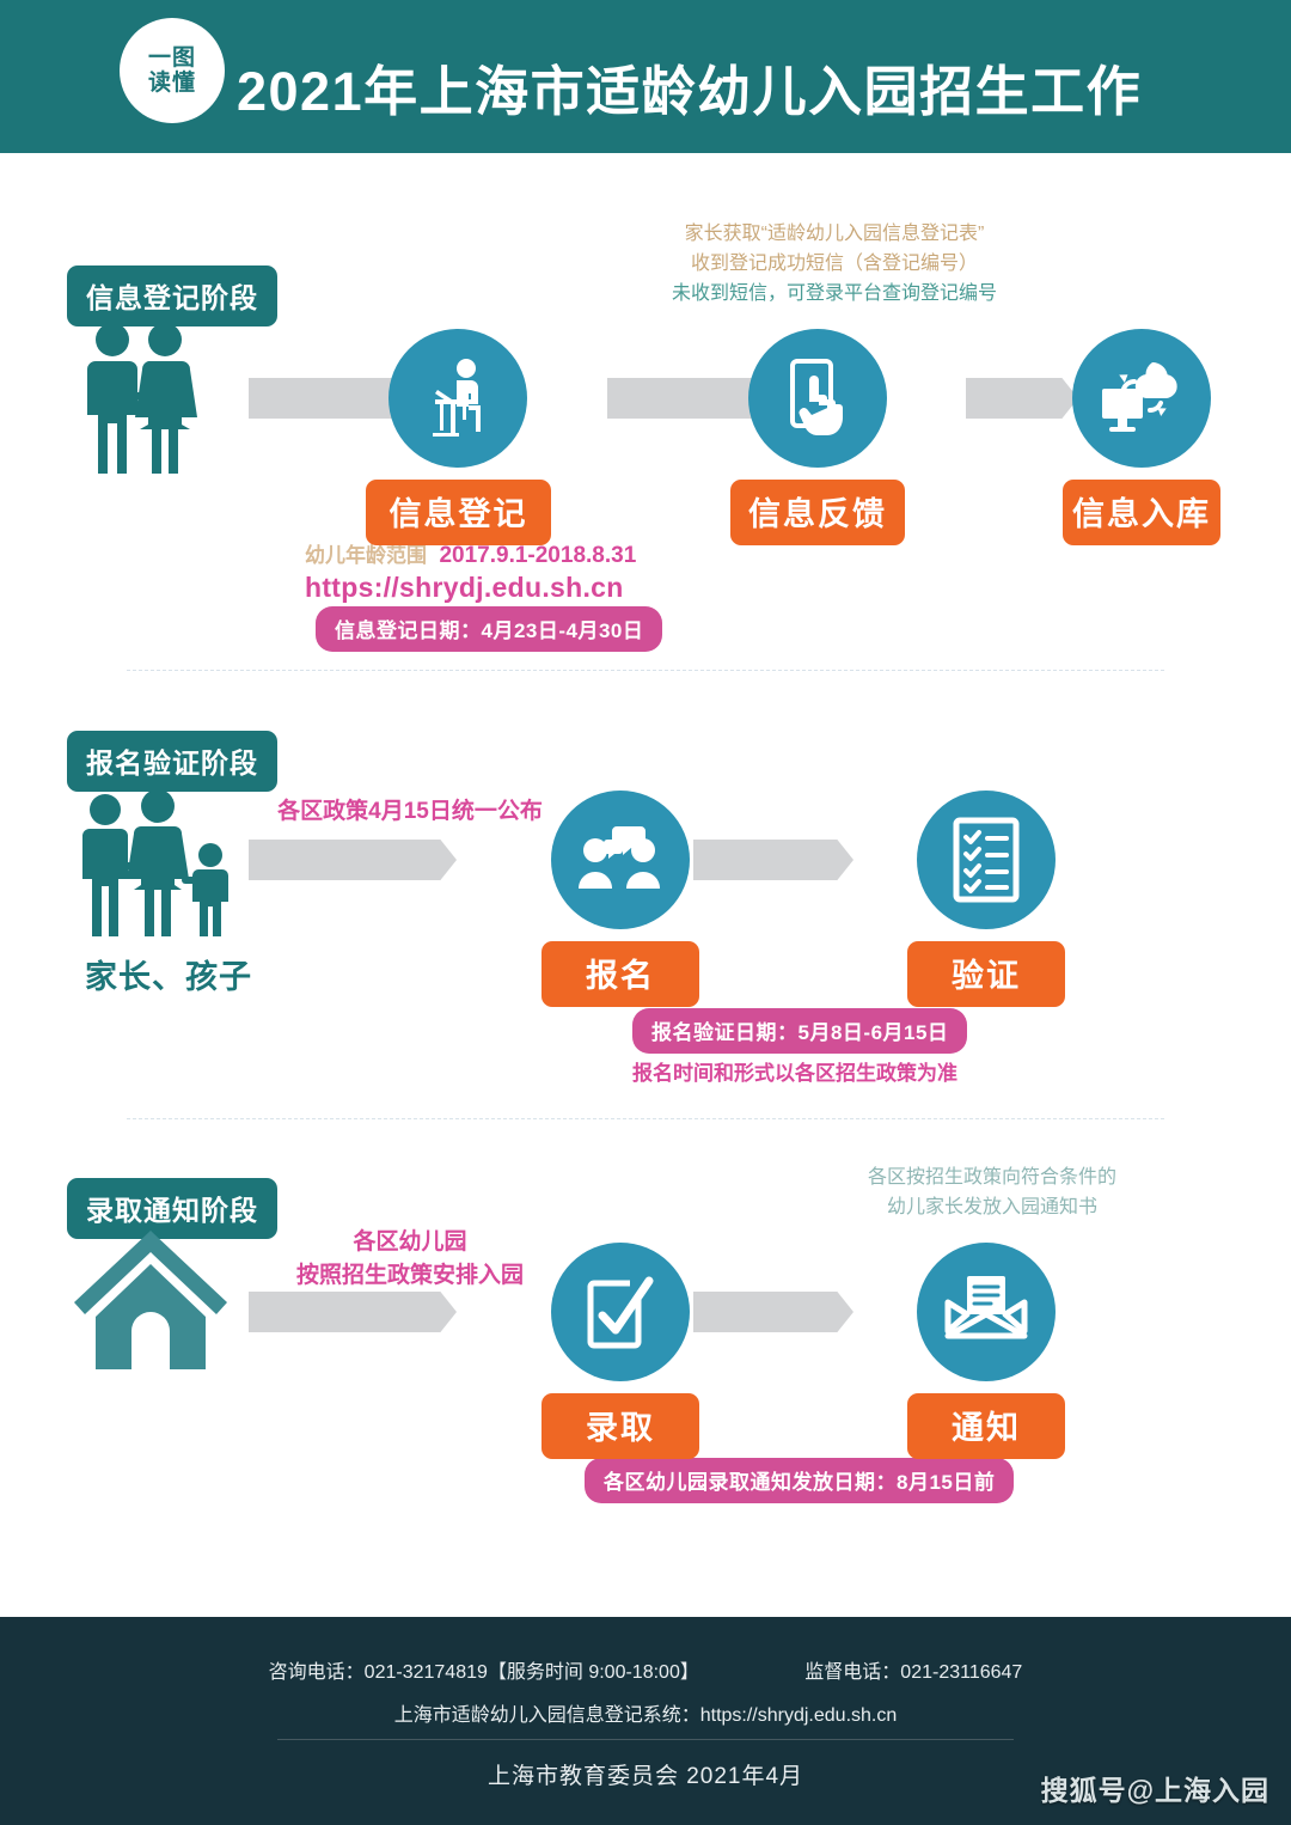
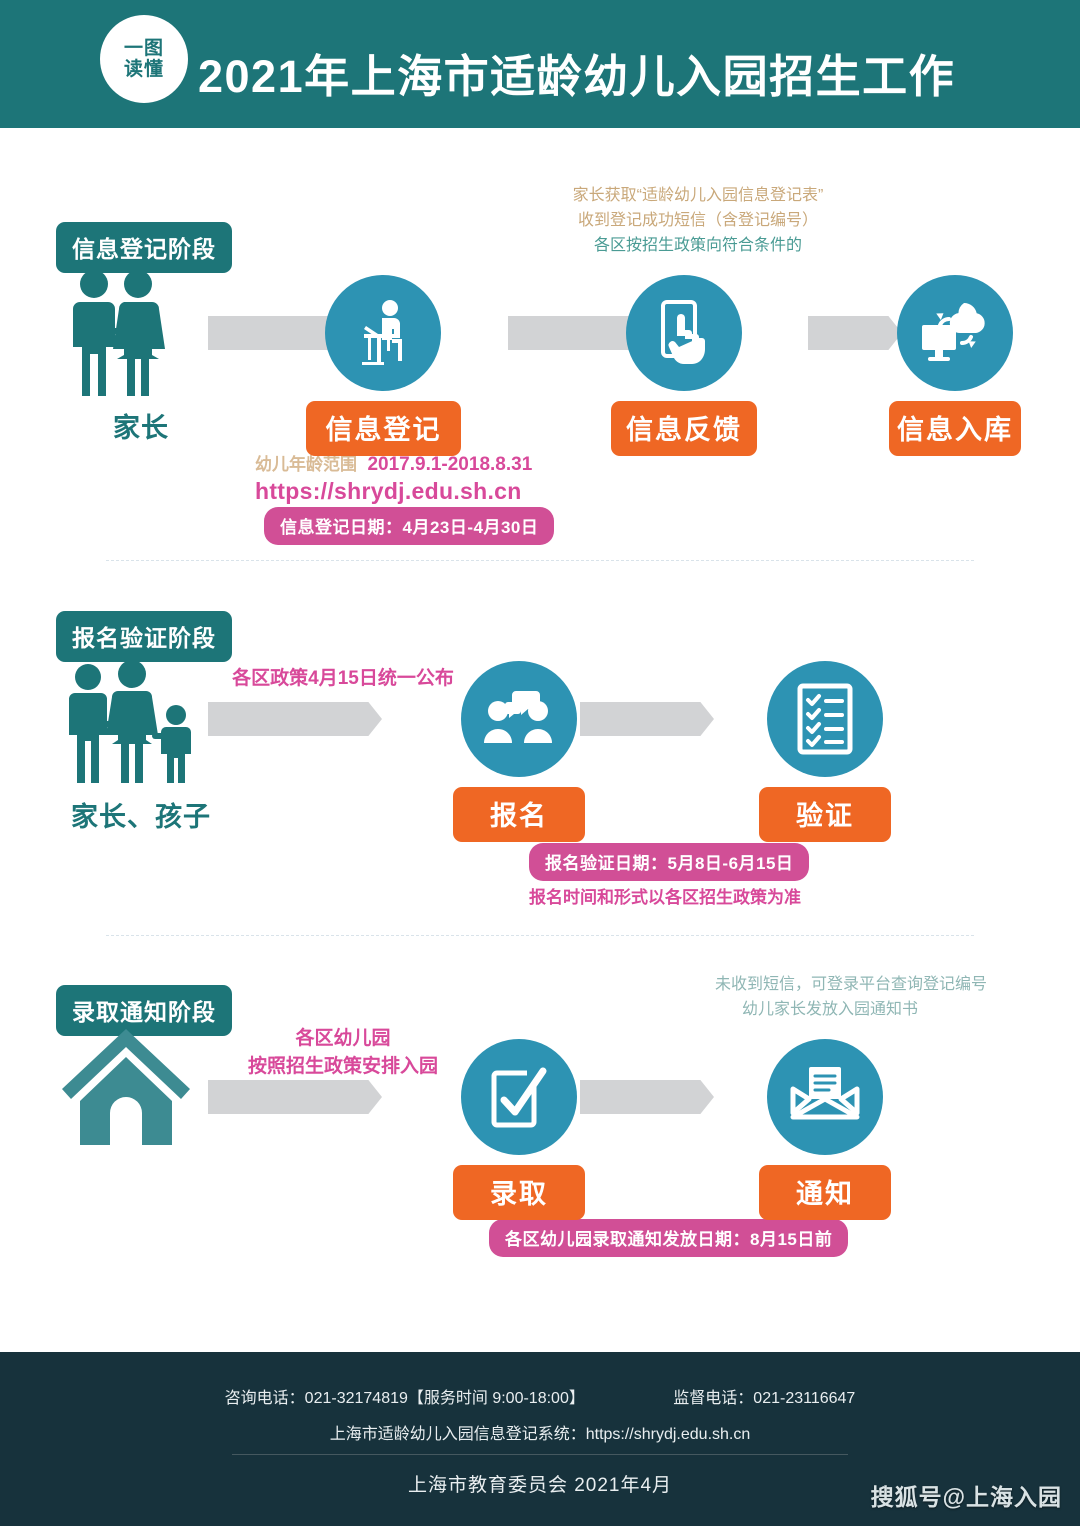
  一图
  读懂
  2021年上海市适龄幼儿入园招生工作
  信息登记阶段
+ 家长
  家长获取“适龄幼儿入园信息登记表”
  收到登记成功短信（含登记编号）
- 未收到短信，可登录平台查询登记编号
+ 各区按招生政策向符合条件的
  信息登记
  信息反馈
  信息入库
  幼儿年龄范围 2017.9.1-2018.8.31
  https://shrydj.edu.sh.cn
  信息登记日期：4月23日-4月30日
  报名验证阶段
  家长、孩子
  各区政策4月15日统一公布
  报名
  验证
  报名验证日期：5月8日-6月15日
  报名时间和形式以各区招生政策为准
  录取通知阶段
  各区幼儿园
  按照招生政策安排入园
- 各区按招生政策向符合条件的
+ 未收到短信，可登录平台查询登记编号
  幼儿家长发放入园通知书
  录取
  通知
  各区幼儿园录取通知发放日期：8月15日前
  咨询电话：021-32174819【服务时间 9:00-18:00】 监督电话：021-23116647
  上海市适龄幼儿入园信息登记系统：https://shrydj.edu.sh.cn
  上海市教育委员会 2021年4月
  搜狐号@上海入园
